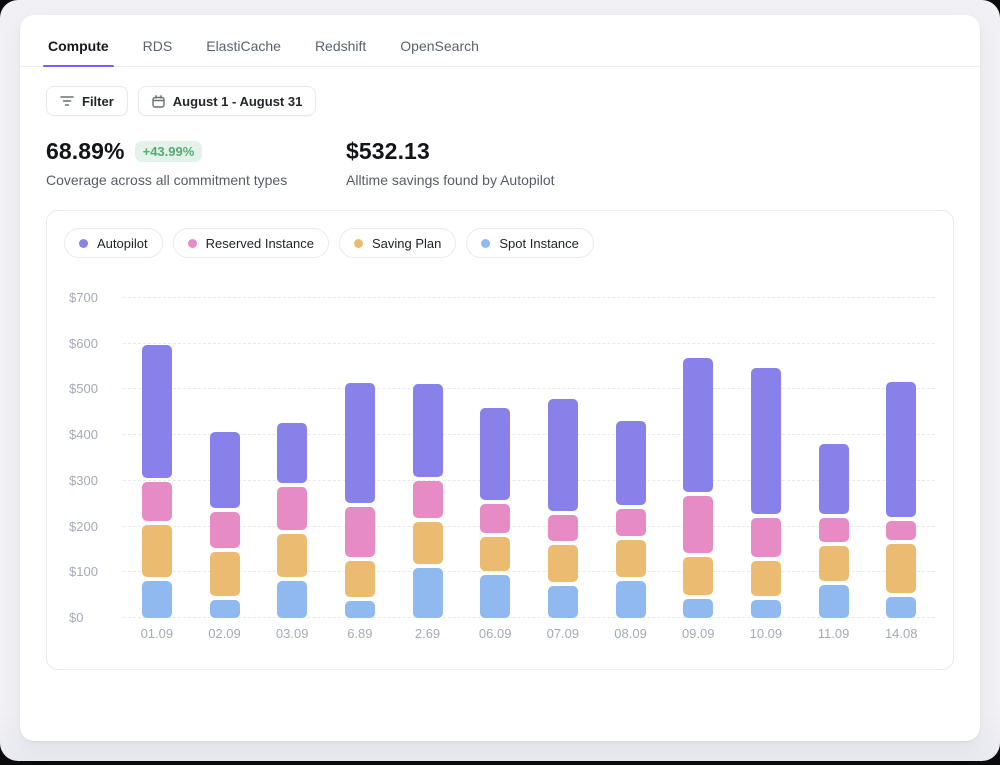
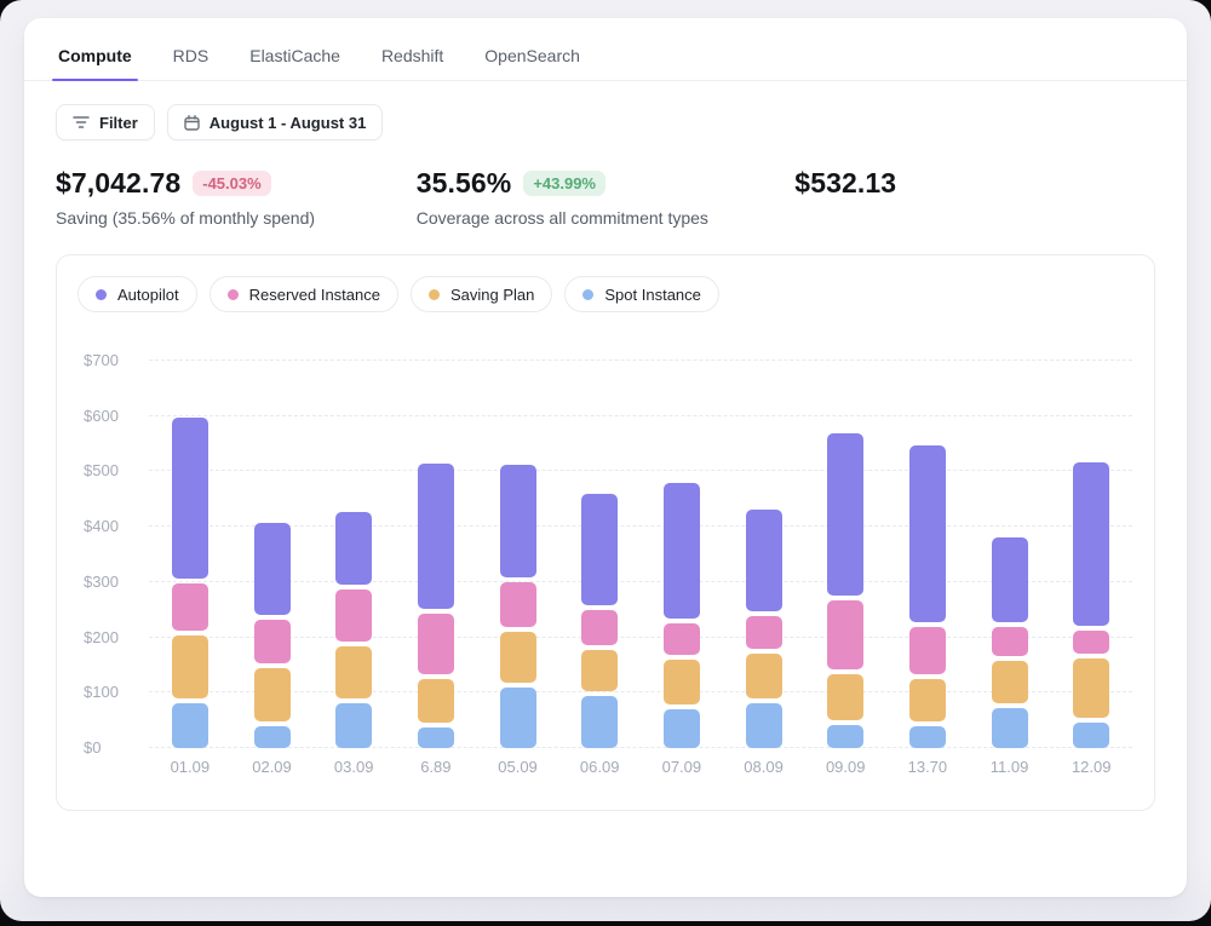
  Compute
  RDS
  ElastiCache
  Redshift
  OpenSearch
  Filter
  August 1 - August 31
+ $7,042.78
+ -45.03%
+ Saving (35.56% of monthly spend)
- 68.89%
+ 35.56%
  +43.99%
  Coverage across all commitment types
  $532.13
- Alltime savings found by Autopilot
  Autopilot
  Reserved Instance
  Saving Plan
  Spot Instance
  $0
  $100
  $200
  $300
  $400
  $500
  $600
  $700
  01.09
  02.09
  03.09
  6.89
- 2.69
+ 05.09
  06.09
  07.09
  08.09
  09.09
- 10.09
+ 13.70
  11.09
- 14.08
+ 12.09
